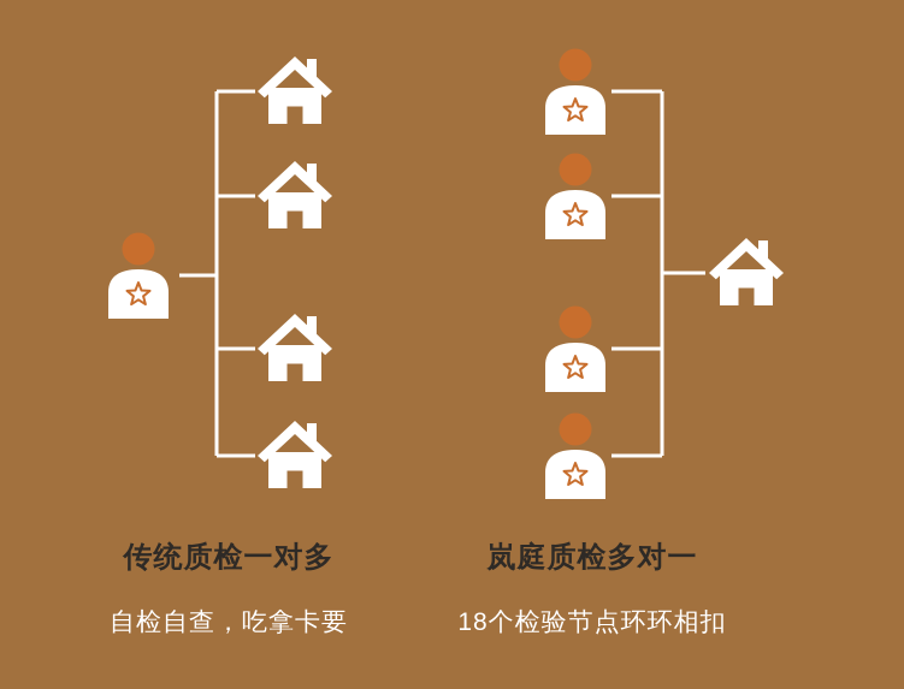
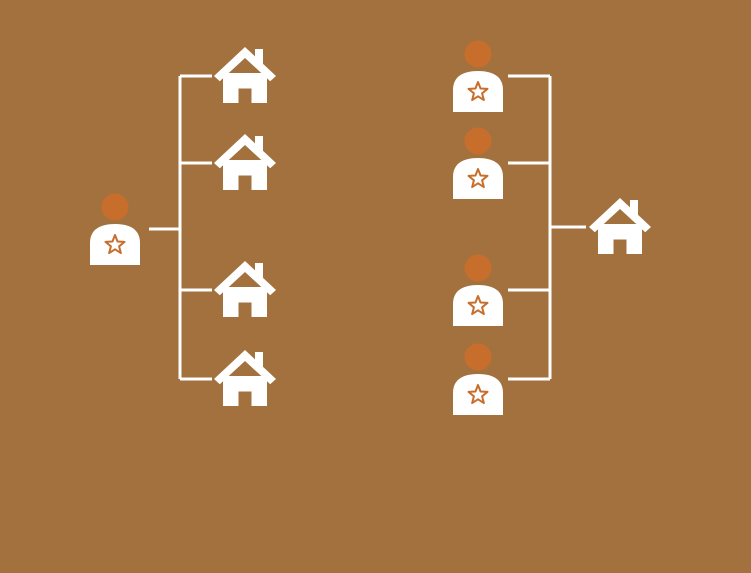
- 传统质检一对多
- 自检自查，吃拿卡要
- 岚庭质检多对一
- 18个检验节点环环相扣
